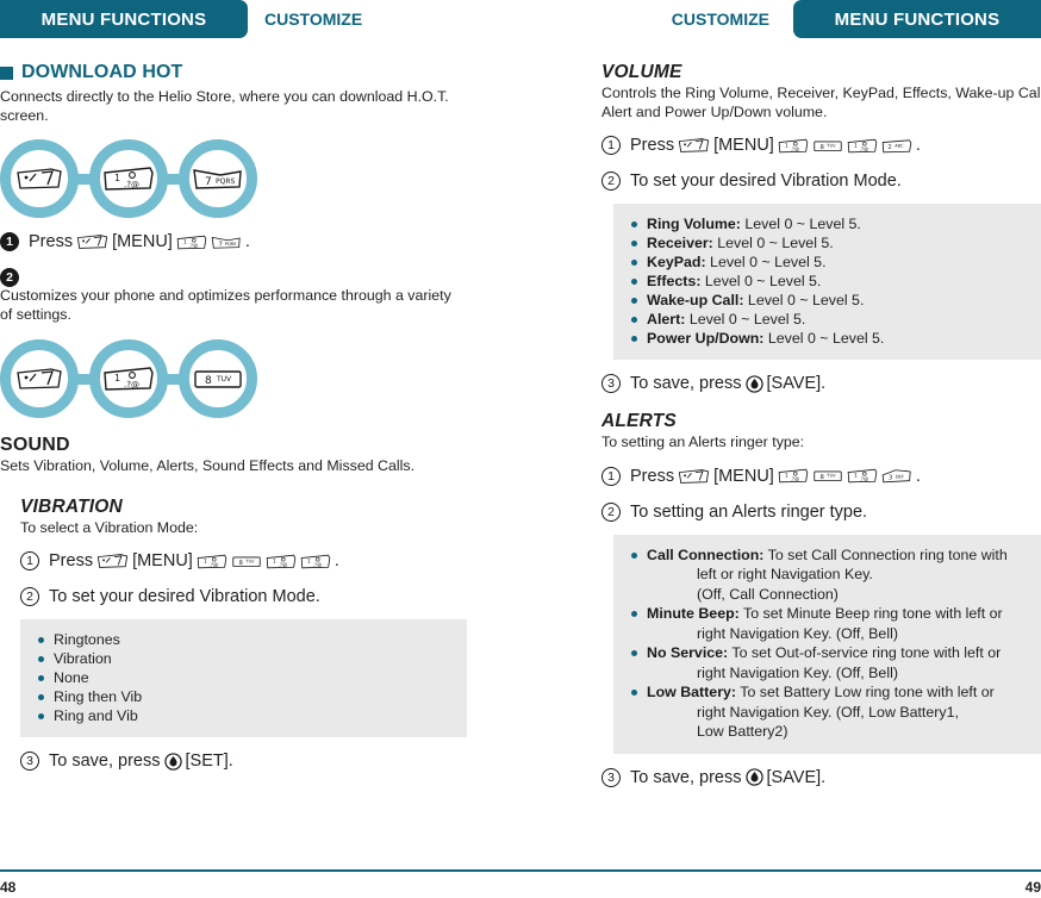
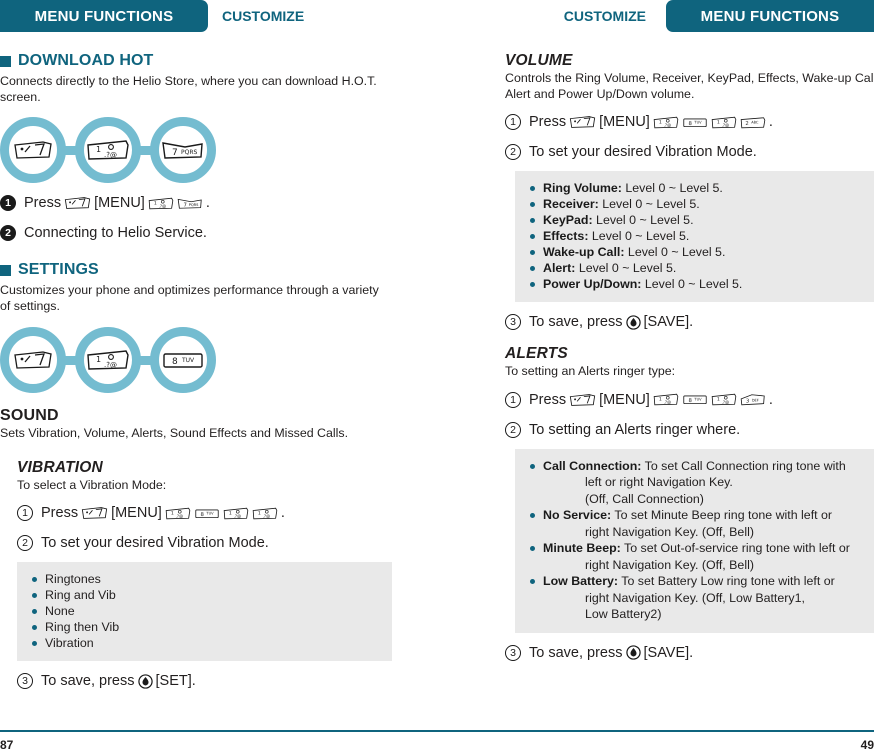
  MENU FUNCTIONS
  CUSTOMIZE
  CUSTOMIZE
  MENU FUNCTIONS
  DOWNLOAD HOT
  Connects directly to the Helio Store, where you can download H.O.T. screen.
  1
  Press
  [MENU]
  .
  2
+ Connecting to Helio Service.
+ SETTINGS
  Customizes your phone and optimizes performance through a variety of settings.
  SOUND
  Sets Vibration, Volume, Alerts, Sound Effects and Missed Calls.
  VIBRATION
  To select a Vibration Mode:
  1
  Press
  [MENU]
  .
  2
  To set your desired Vibration Mode.
  Ringtones
- Vibration
+ Ring and Vib
  None
  Ring then Vib
- Ring and Vib
+ Vibration
  3
  To save, press
  [SET].
  VOLUME
  Controls the Ring Volume, Receiver, KeyPad, Effects, Wake-up Cal Alert and Power Up/Down volume.
  1
  Press
  [MENU]
  .
  2
  To set your desired Vibration Mode.
  Ring Volume: Level 0 ~ Level 5.
  Receiver: Level 0 ~ Level 5.
  KeyPad: Level 0 ~ Level 5.
  Effects: Level 0 ~ Level 5.
  Wake-up Call: Level 0 ~ Level 5.
  Alert: Level 0 ~ Level 5.
  Power Up/Down: Level 0 ~ Level 5.
  3
  To save, press
  [SAVE].
  ALERTS
  To setting an Alerts ringer type:
  1
  Press
  [MENU]
  .
  2
- To setting an Alerts ringer type.
+ To setting an Alerts ringer where.
  Call Connection: To set Call Connection ring tone with
  left or right Navigation Key.
  (Off, Call Connection)
- Minute Beep: To set Minute Beep ring tone with left or
+ No Service: To set Minute Beep ring tone with left or
  right Navigation Key. (Off, Bell)
- No Service: To set Out-of-service ring tone with left or
+ Minute Beep: To set Out-of-service ring tone with left or
  right Navigation Key. (Off, Bell)
  Low Battery: To set Battery Low ring tone with left or
  right Navigation Key. (Off, Low Battery1,
  Low Battery2)
  3
  To save, press
  [SAVE].
- 48
+ 87
  49
